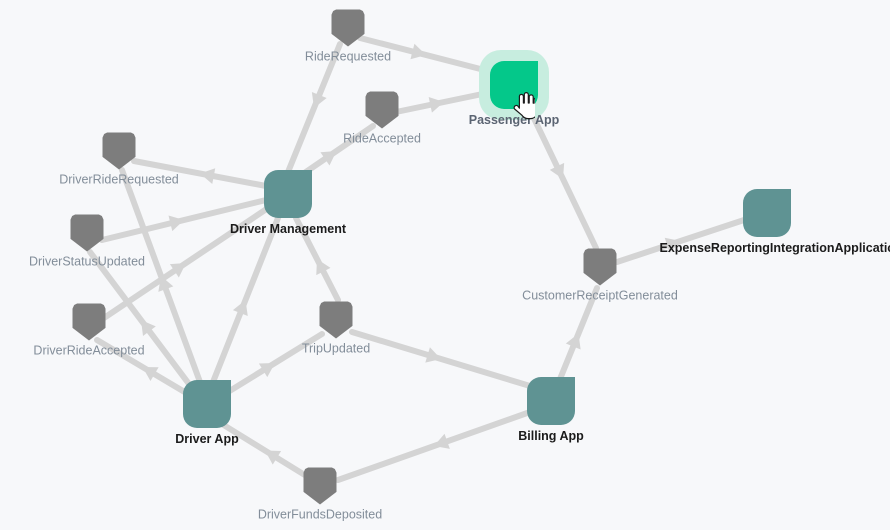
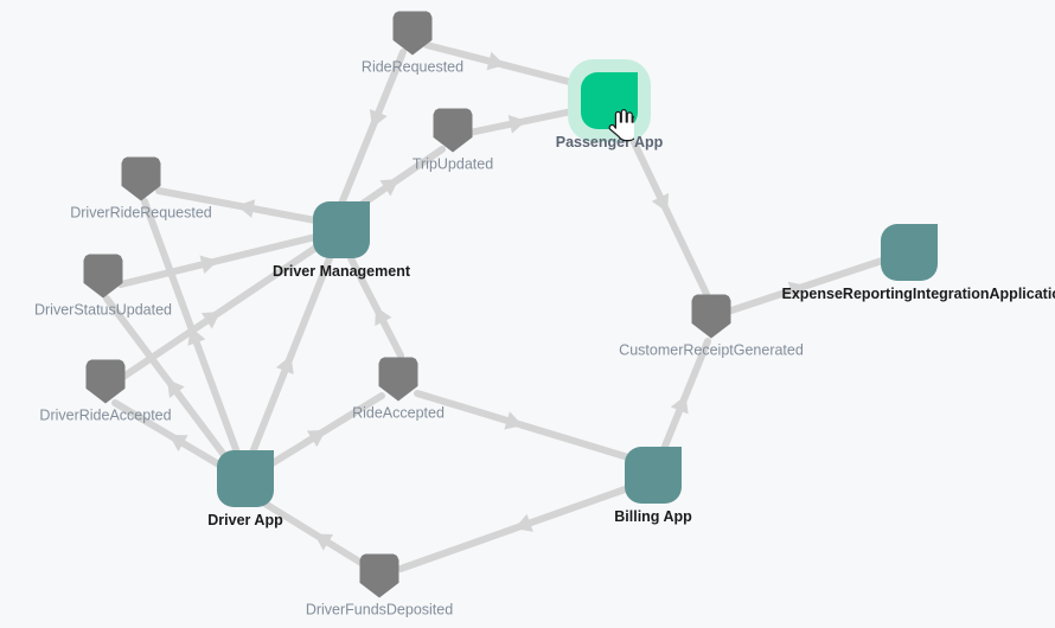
  Passenger App
  Driver Management
  ExpenseReportingIntegrationApplicati
  Driver App
  Billing App
  RideRequested
- RideAccepted
+ TripUpdated
  DriverRideRequested
  DriverStatusUpdated
  DriverRideAccepted
- TripUpdated
+ RideAccepted
  CustomerReceiptGenerated
  DriverFundsDeposited
